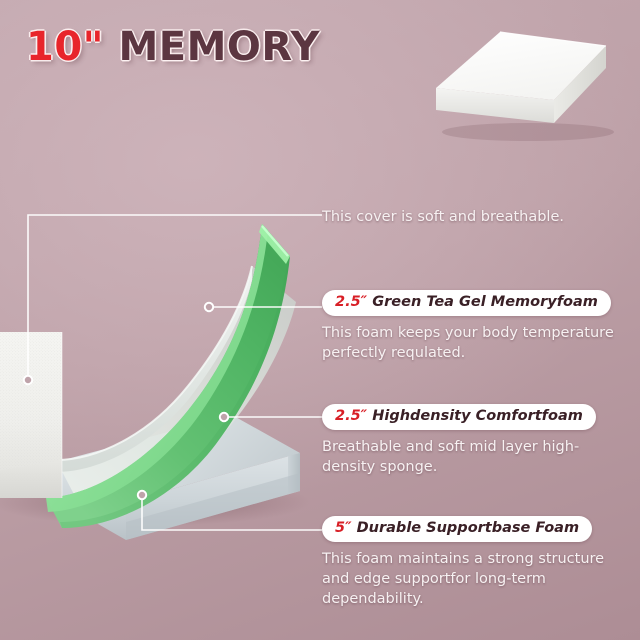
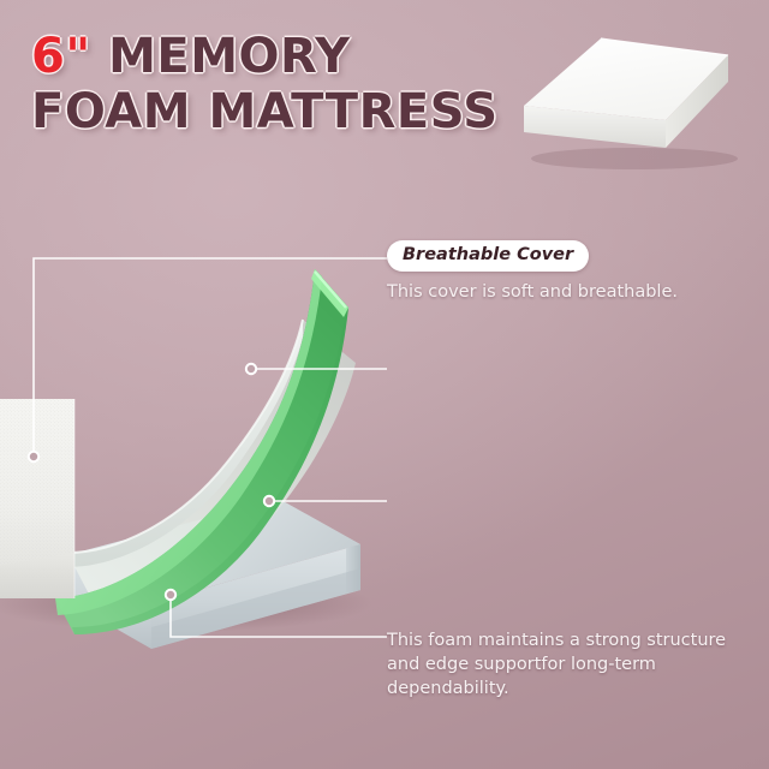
- 10" MEMORY
+ 6" MEMORY
+ FOAM MATTRESS
+ Breathable Cover
  This cover is soft and breathable.
- 2.5″ Green Tea Gel Memoryfoam
- This foam keeps your body temperature perfectly requlated.
- 2.5″ Highdensity Comfortfoam
- Breathable and soft mid layer high-density sponge.
- 5″ Durable Supportbase Foam
  This foam maintains a strong structure and edge supportfor long-term dependability.
